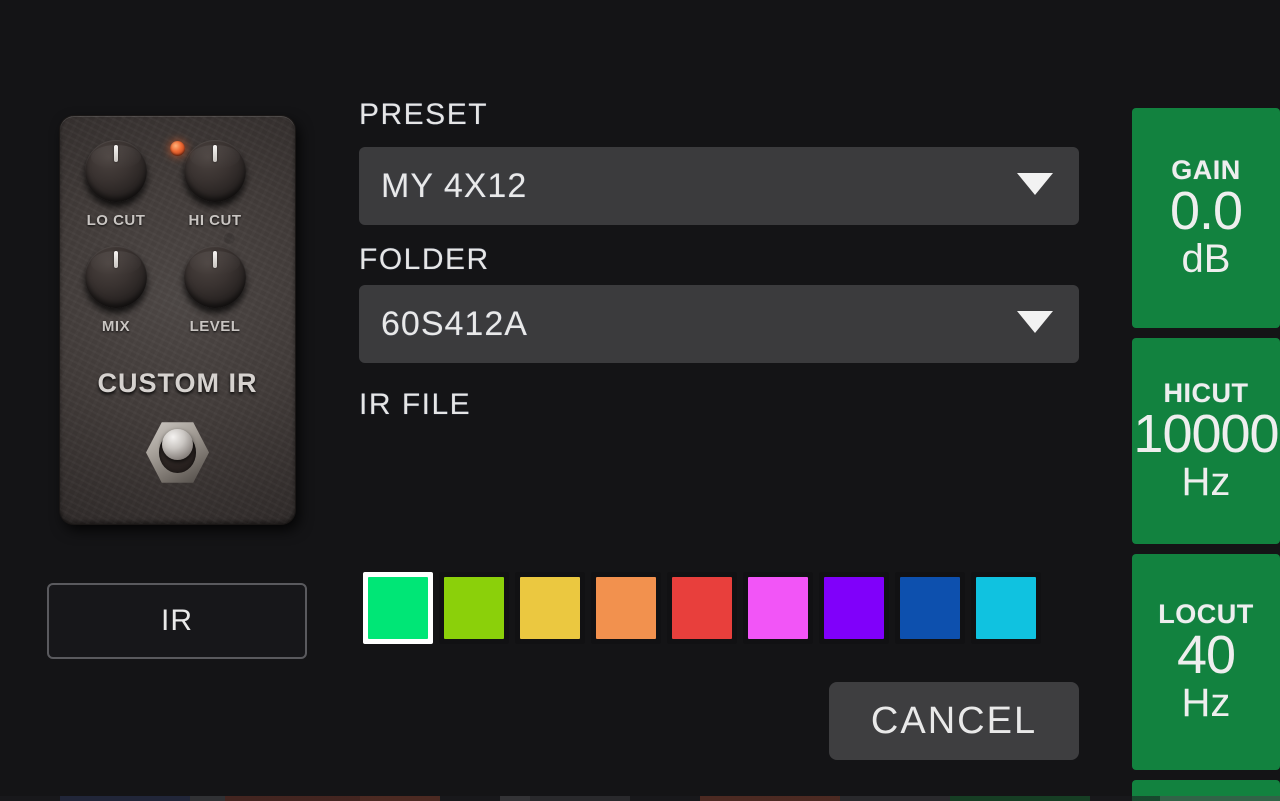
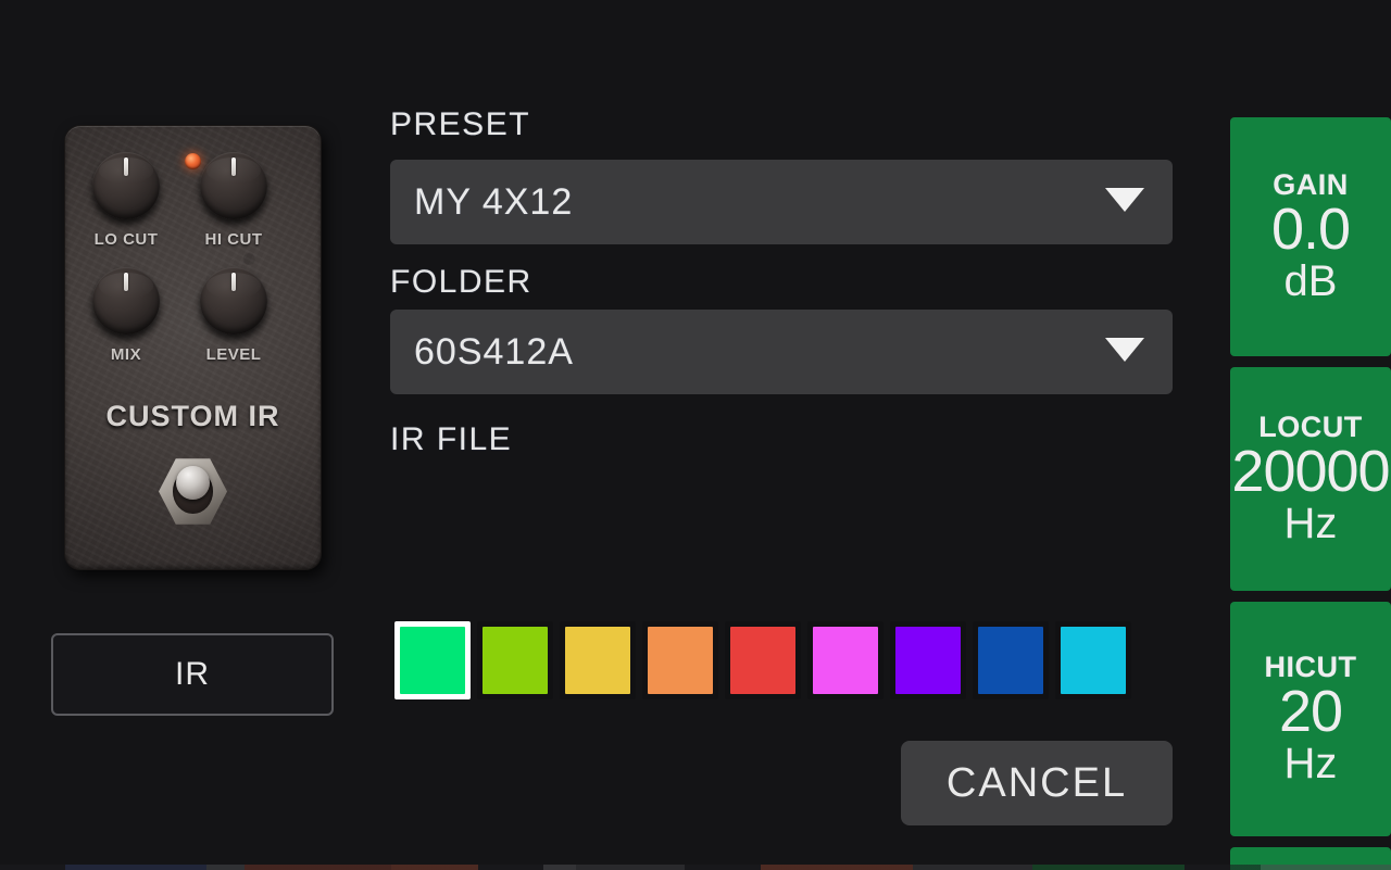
  LO CUT
  HI CUT
  MIX
  LEVEL
  CUSTOM IR
  PRESET
  MY 4X12
  FOLDER
  60S412A
  IR FILE
  IR
  CANCEL
  GAIN
  0.0
  dB
- HICUT
+ LOCUT
- 10000
+ 20000
  Hz
- LOCUT
+ HICUT
- 40
+ 20
  Hz
